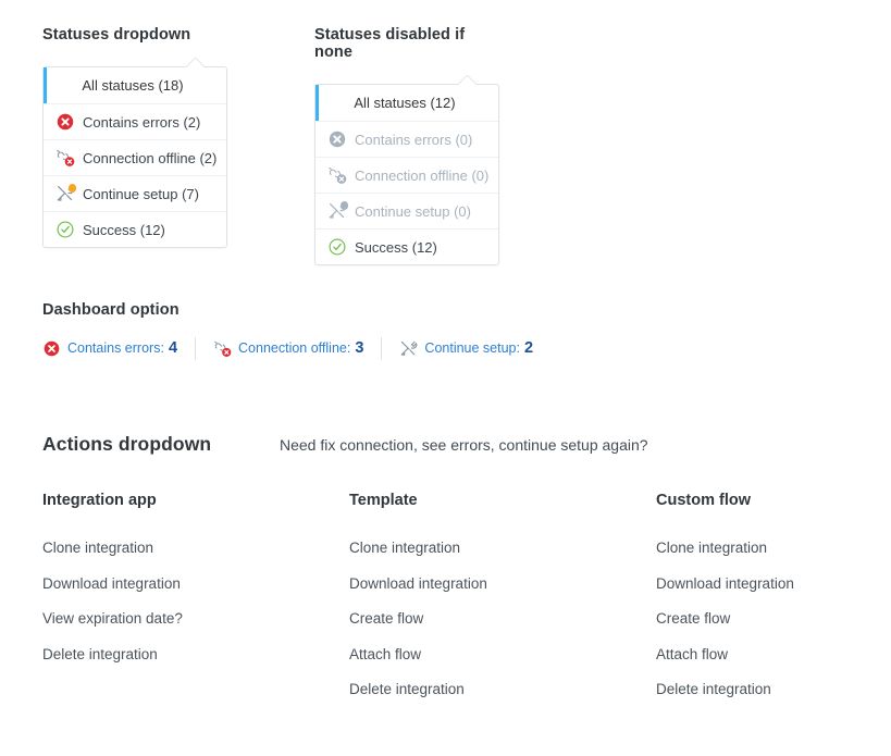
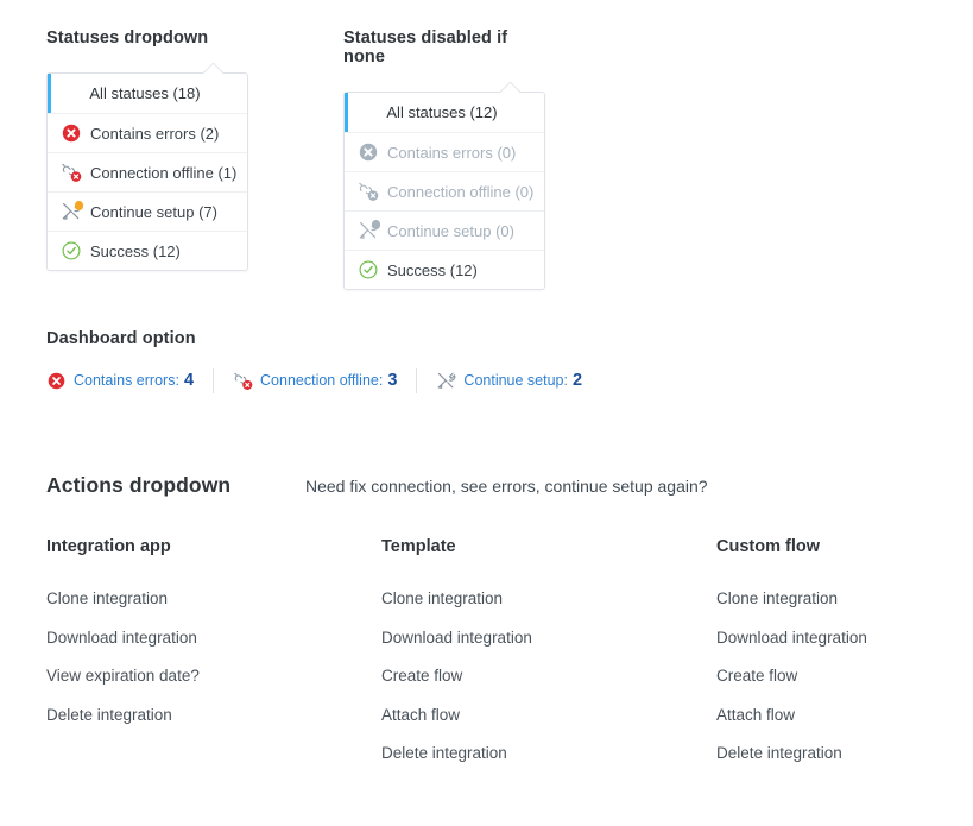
  Statuses dropdown
  All statuses (18)
  Contains errors (2)
- Connection offline (2)
+ Connection offline (1)
  Continue setup (7)
  Success (12)
  Statuses disabled if none
  All statuses (12)
  Contains errors (0)
  Connection offline (0)
  Continue setup (0)
  Success (12)
  Dashboard option
  Contains errors:
  4
  Connection offline:
  3
  Continue setup:
  2
  Actions dropdown
  Need fix connection, see errors, continue setup again?
  Integration app
  Clone integration
  Download integration
  View expiration date?
  Delete integration
  Template
  Clone integration
  Download integration
  Create flow
  Attach flow
  Delete integration
  Custom flow
  Clone integration
  Download integration
  Create flow
  Attach flow
  Delete integration
